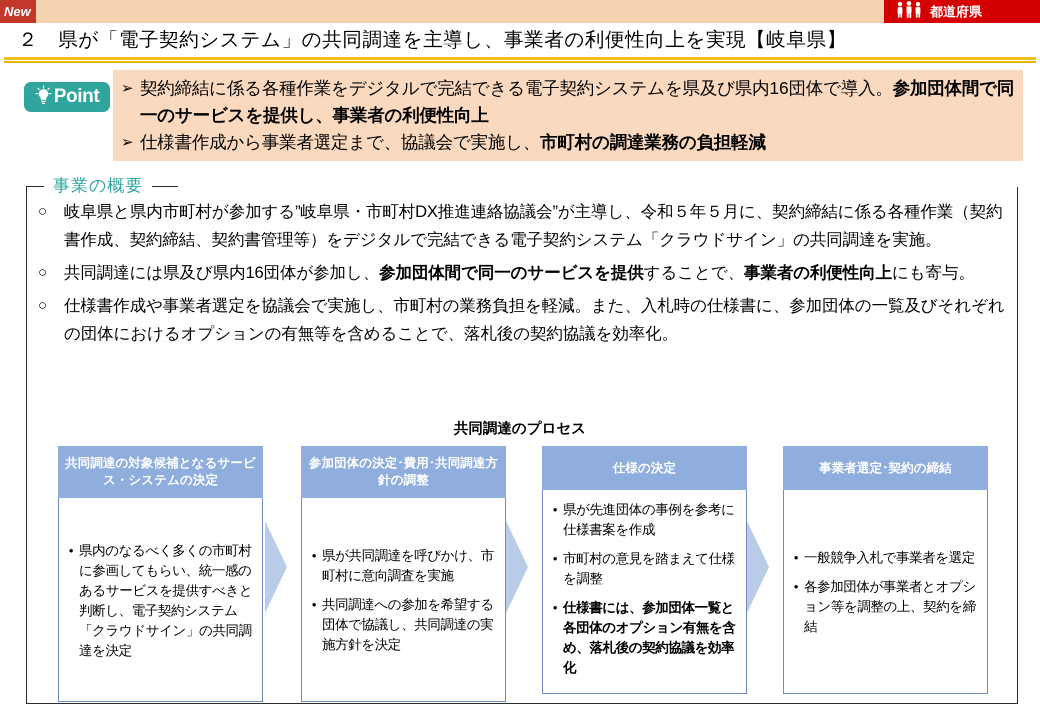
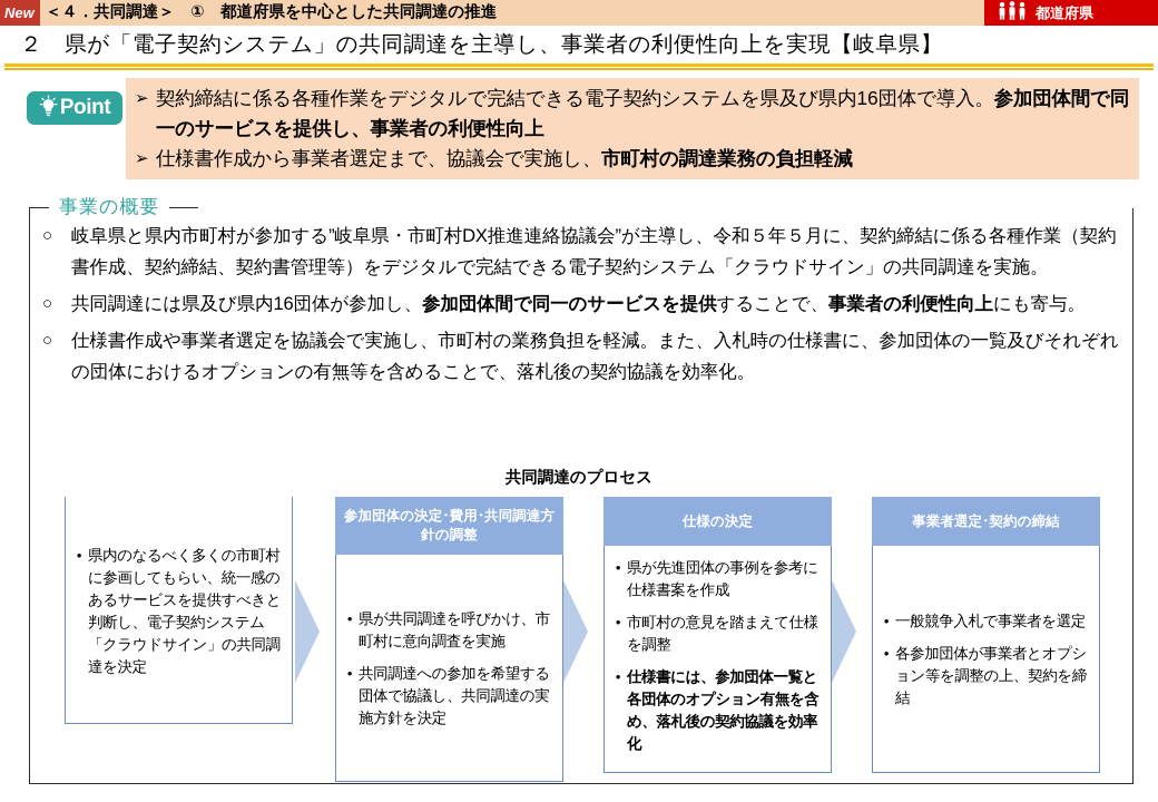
  New
+ ＜４．共同調達＞ ① 都道府県を中心とした共同調達の推進
  都道府県
  ２ 県が「電子契約システム」の共同調達を主導し、事業者の利便性向上を実現【岐阜県】
  ➢
  契約締結に係る各種作業をデジタルで完結できる電子契約システムを県及び県内16団体で導入。参加団体間で同一のサービスを提供し、事業者の利便性向上
  ➢
  仕様書作成から事業者選定まで、協議会で実施し、市町村の調達業務の負担軽減
  Point
  事業の概要
  ○
  岐阜県と県内市町村が参加する”岐阜県・市町村DX推進連絡協議会”が主導し、令和５年５月に、契約締結に係る各種作業（契約書作成、契約締結、契約書管理等）をデジタルで完結できる電子契約システム「クラウドサイン」の共同調達を実施。
  ○
  共同調達には県及び県内16団体が参加し、参加団体間で同一のサービスを提供することで、事業者の利便性向上にも寄与。
  ○
  仕様書作成や事業者選定を協議会で実施し、市町村の業務負担を軽減。また、入札時の仕様書に、参加団体の一覧及びそれぞれの団体におけるオプションの有無等を含めることで、落札後の契約協議を効率化。
  共同調達のプロセス
- 共同調達の対象候補となるサービス・システムの決定
  •
  県内のなるべく多くの市町村に参画してもらい、統一感のあるサービスを提供すべきと判断し、電子契約システム「クラウドサイン」の共同調達を決定
  参加団体の決定･費用･共同調達方針の調整
  •
  県が共同調達を呼びかけ、市町村に意向調査を実施
  •
  共同調達への参加を希望する団体で協議し、共同調達の実施方針を決定
  仕様の決定
  •
  県が先進団体の事例を参考に仕様書案を作成
  •
  市町村の意見を踏まえて仕様を調整
  •
  仕様書には、参加団体一覧と各団体のオプション有無を含め、落札後の契約協議を効率化
  事業者選定･契約の締結
  •
  一般競争入札で事業者を選定
  •
  各参加団体が事業者とオプション等を調整の上、契約を締結
